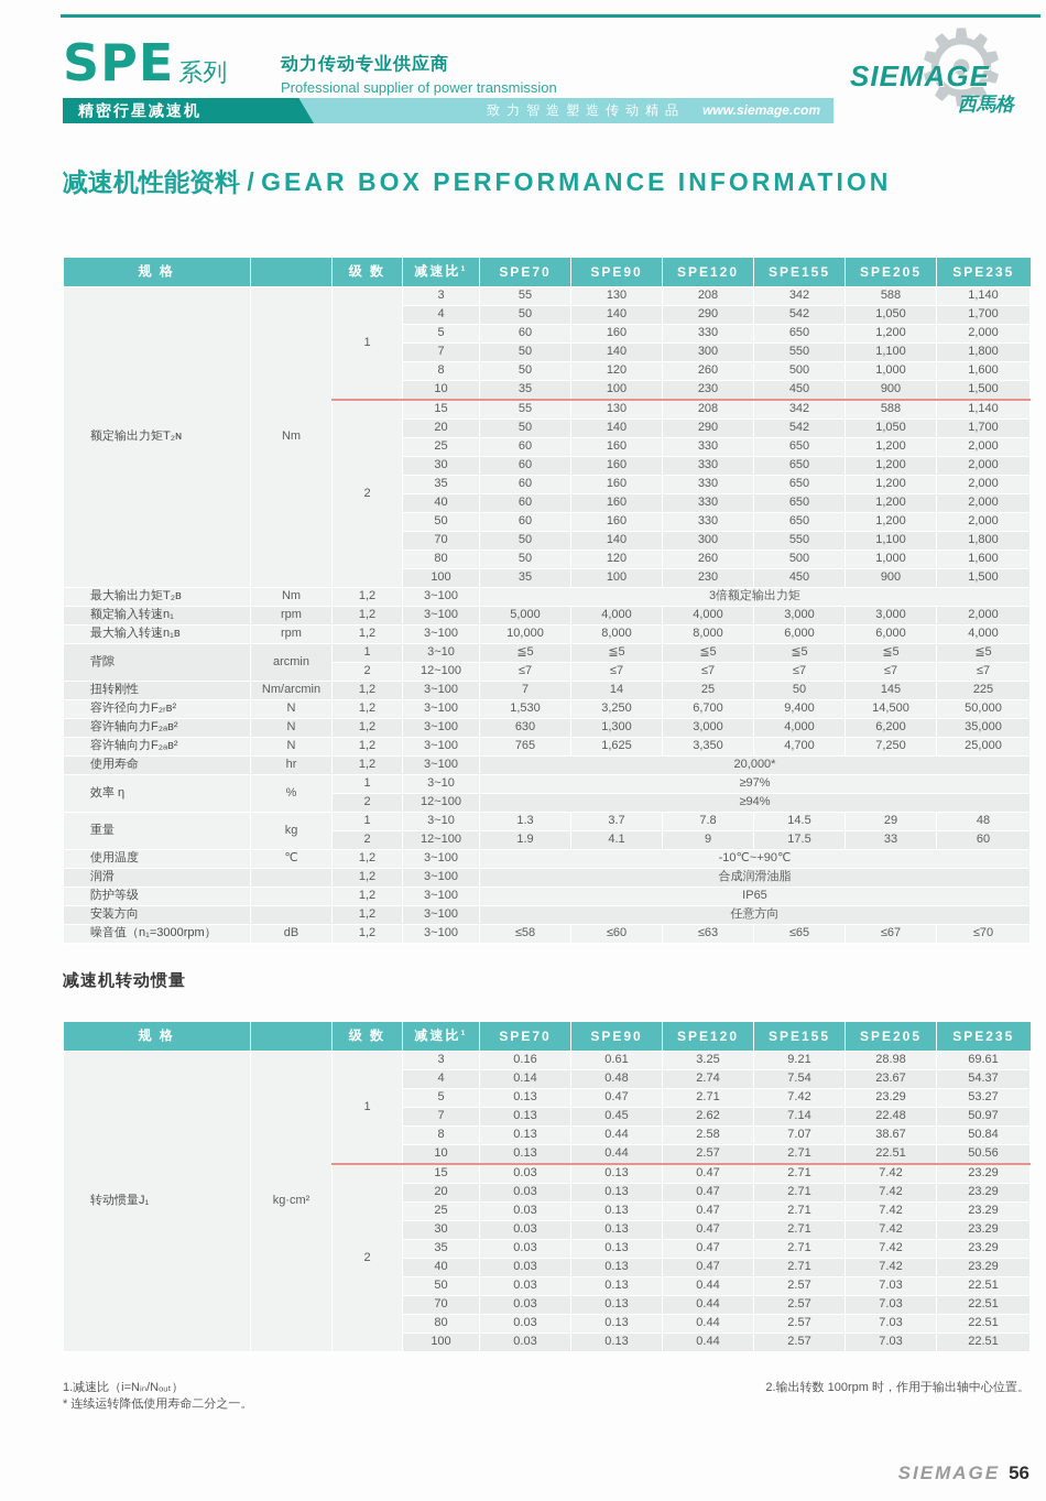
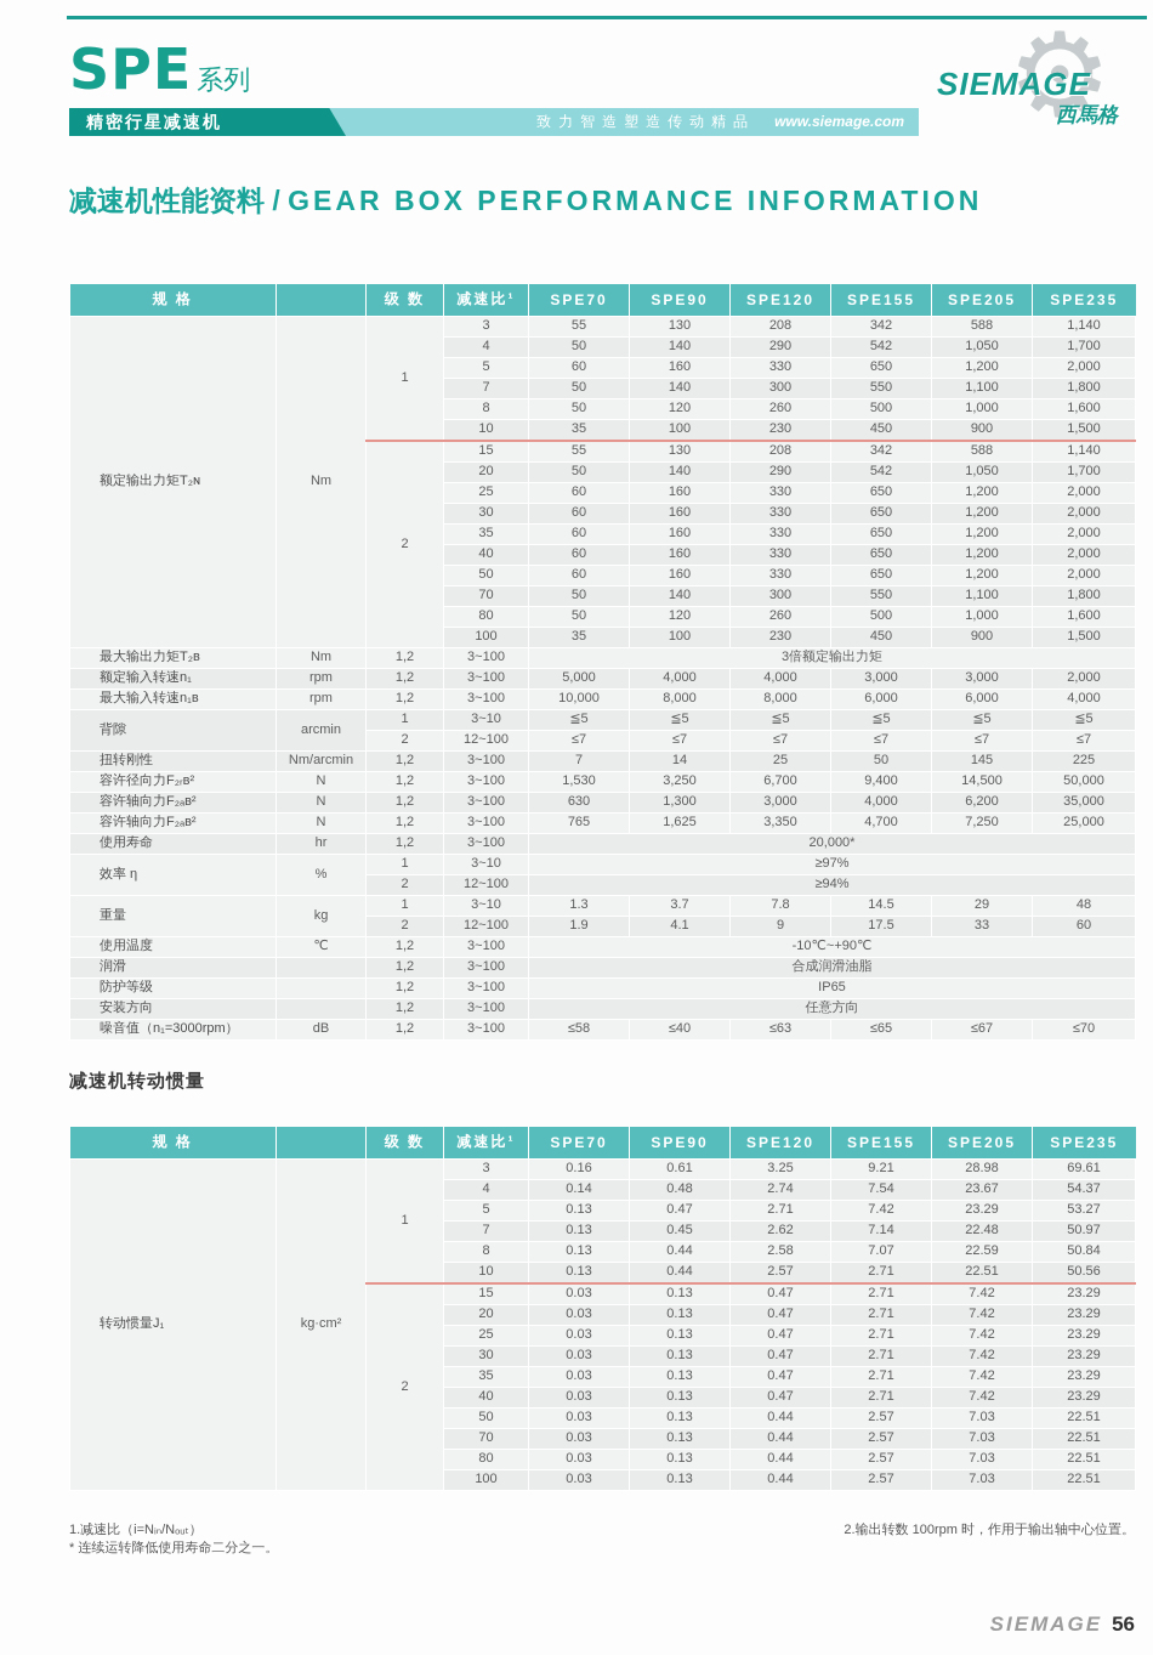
  SPE 系列
- 动力传动专业供应商
- Professional supplier of power transmission
  致力智造塑造传动精品 www.siemage.com
  精密行星减速机
  ⚙
  SIEMAGE
  西馬格
  减速机性能资料 / GEAR BOX PERFORMANCE INFORMATION
  规 格		级 数	减速比¹	SPE70	SPE90	SPE120	SPE155	SPE205	SPE235
  额定输出力矩T₂ɴ	Nm	1	3	55	130	208	342	588	1,140
  4	50	140	290	542	1,050	1,700
  5	60	160	330	650	1,200	2,000
  7	50	140	300	550	1,100	1,800
  8	50	120	260	500	1,000	1,600
  10	35	100	230	450	900	1,500
  2	15	55	130	208	342	588	1,140
  20	50	140	290	542	1,050	1,700
  25	60	160	330	650	1,200	2,000
  30	60	160	330	650	1,200	2,000
  35	60	160	330	650	1,200	2,000
  40	60	160	330	650	1,200	2,000
  50	60	160	330	650	1,200	2,000
  70	50	140	300	550	1,100	1,800
  80	50	120	260	500	1,000	1,600
  100	35	100	230	450	900	1,500
  最大输出力矩T₂ʙ	Nm	1,2	3~100	3倍额定输出力矩
  额定输入转速n₁	rpm	1,2	3~100	5,000	4,000	4,000	3,000	3,000	2,000
  最大输入转速n₁ʙ	rpm	1,2	3~100	10,000	8,000	8,000	6,000	6,000	4,000
  背隙	arcmin	1	3~10	≦5	≦5	≦5	≦5	≦5	≦5
  2	12~100	≤7	≤7	≤7	≤7	≤7	≤7
  扭转刚性	Nm/arcmin	1,2	3~100	7	14	25	50	145	225
  容许径向力F₂ᵣʙ²	N	1,2	3~100	1,530	3,250	6,700	9,400	14,500	50,000
  容许轴向力F₂ₐʙ²	N	1,2	3~100	630	1,300	3,000	4,000	6,200	35,000
  容许轴向力F₂ₐʙ²	N	1,2	3~100	765	1,625	3,350	4,700	7,250	25,000
  使用寿命	hr	1,2	3~100	20,000*
  效率 η	%	1	3~10	≥97%
  2	12~100	≥94%
  重量	kg	1	3~10	1.3	3.7	7.8	14.5	29	48
  2	12~100	1.9	4.1	9	17.5	33	60
  使用温度	℃	1,2	3~100	-10℃~+90℃
  润滑		1,2	3~100	合成润滑油脂
  防护等级		1,2	3~100	IP65
  安装方向		1,2	3~100	任意方向
- 噪音值（n₁=3000rpm）	dB	1,2	3~100	≤58	≤60	≤63	≤65	≤67	≤70
+ 噪音值（n₁=3000rpm）	dB	1,2	3~100	≤58	≤40	≤63	≤65	≤67	≤70
  减速机转动惯量
  规 格		级 数	减速比¹	SPE70	SPE90	SPE120	SPE155	SPE205	SPE235
  转动惯量J₁	kg·cm²	1	3	0.16	0.61	3.25	9.21	28.98	69.61
  4	0.14	0.48	2.74	7.54	23.67	54.37
  5	0.13	0.47	2.71	7.42	23.29	53.27
  7	0.13	0.45	2.62	7.14	22.48	50.97
- 8	0.13	0.44	2.58	7.07	38.67	50.84
+ 8	0.13	0.44	2.58	7.07	22.59	50.84
  10	0.13	0.44	2.57	2.71	22.51	50.56
  2	15	0.03	0.13	0.47	2.71	7.42	23.29
  20	0.03	0.13	0.47	2.71	7.42	23.29
  25	0.03	0.13	0.47	2.71	7.42	23.29
  30	0.03	0.13	0.47	2.71	7.42	23.29
  35	0.03	0.13	0.47	2.71	7.42	23.29
  40	0.03	0.13	0.47	2.71	7.42	23.29
  50	0.03	0.13	0.44	2.57	7.03	22.51
  70	0.03	0.13	0.44	2.57	7.03	22.51
  80	0.03	0.13	0.44	2.57	7.03	22.51
  100	0.03	0.13	0.44	2.57	7.03	22.51
  1.减速比（i=Nᵢₙ/Nₒᵤₜ）
  * 连续运转降低使用寿命二分之一。
  2.输出转数 100rpm 时，作用于输出轴中心位置。
  SIEMAGE 56
